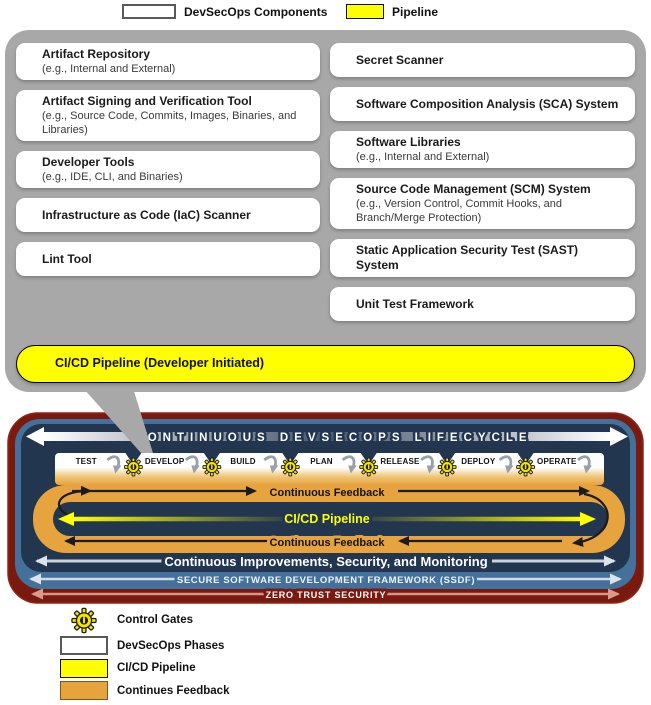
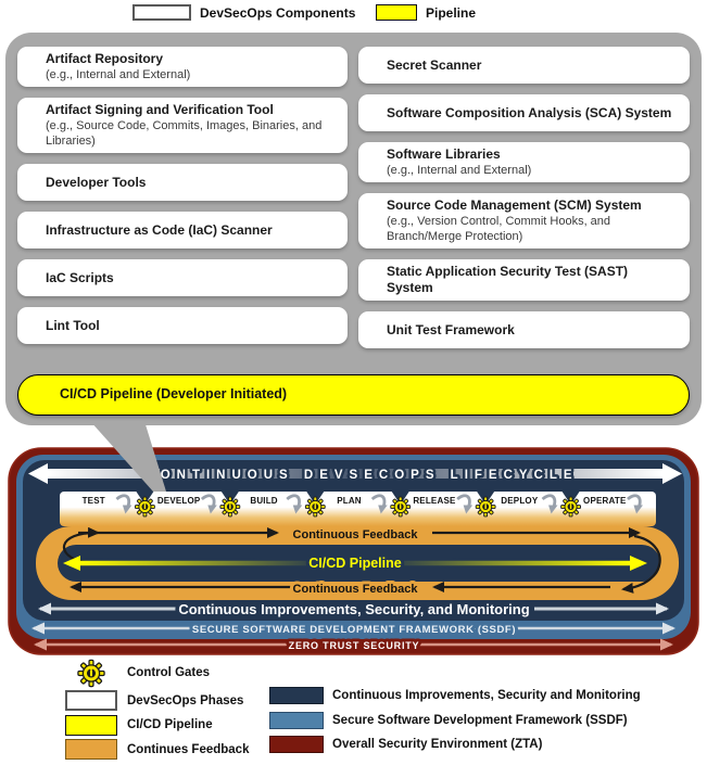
  DevSecOps Components
  Pipeline
  Artifact Repository
  (e.g., Internal and External)
  Artifact Signing and Verification Tool
  (e.g., Source Code, Commits, Images, Binaries, and Libraries)
  Developer Tools
- (e.g., IDE, CLI, and Binaries)
  Infrastructure as Code (IaC) Scanner
+ IaC Scripts
  Lint Tool
  Secret Scanner
  Software Composition Analysis (SCA) System
  Software Libraries
  (e.g., Internal and External)
  Source Code Management (SCM) System
  (e.g., Version Control, Commit Hooks, and Branch/Merge Protection)
  Static Application Security Test (SAST) System
  Unit Test Framework
  CI/CD Pipeline (Developer Initiated)
  ONTINUOUS DEVSECOPS LIFECYCLE
  TEST
  DEVELOP
  BUILD
  PLAN
  RELEASE
  DEPLOY
  OPERATE
  Continuous Feedback
  Continuous Feedback
  CI/CD Pipeline
  Continuous Improvements, Security, and Monitoring
  SECURE SOFTWARE DEVELOPMENT FRAMEWORK (SSDF)
  ZERO TRUST SECURITY
  Control Gates
  DevSecOps Phases
  CI/CD Pipeline
  Continues Feedback
+ Continuous Improvements, Security and Monitoring
+ Secure Software Development Framework (SSDF)
+ Overall Security Environment (ZTA)
